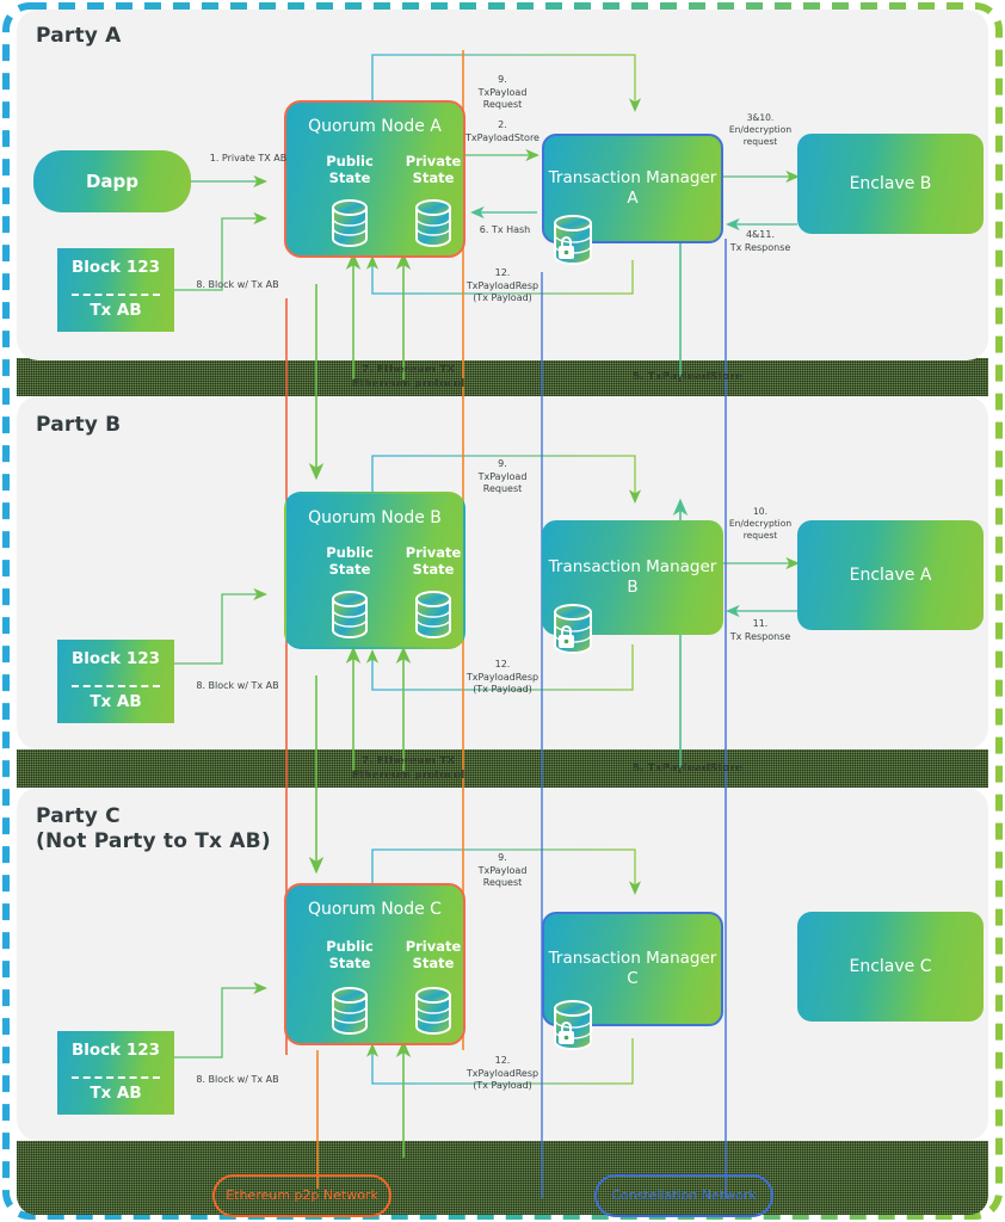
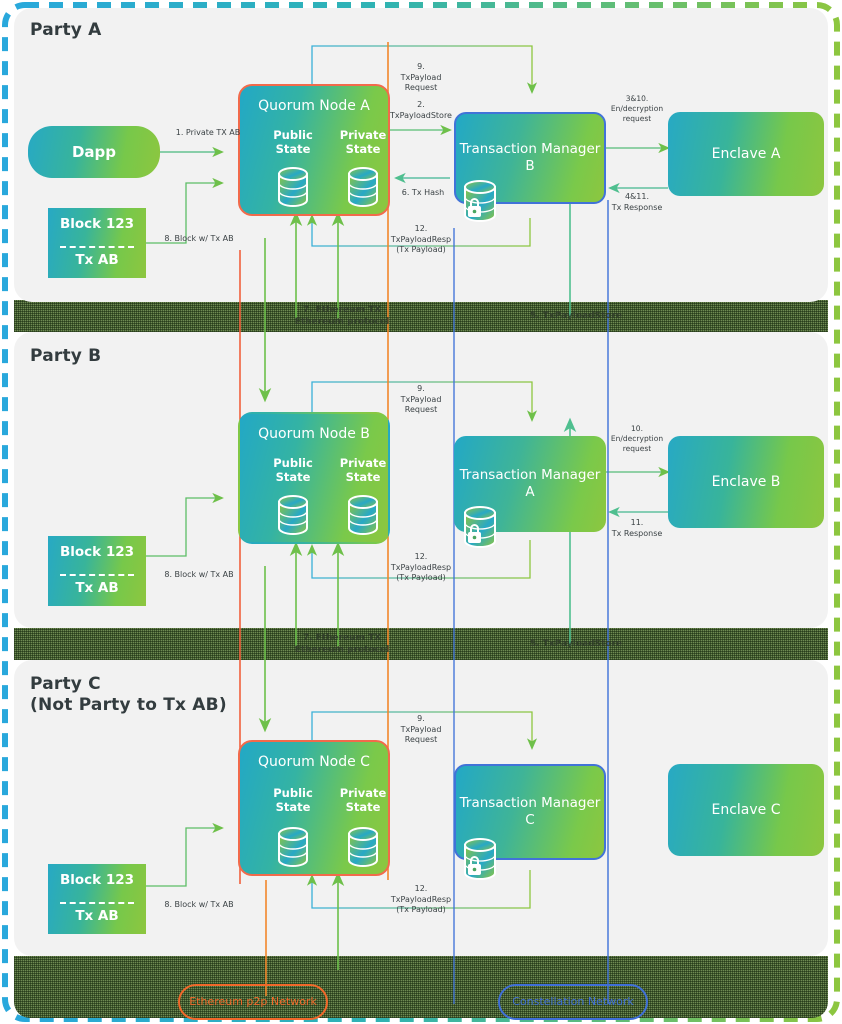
  Party A
  Party B
  Party C
  (Not Party to Tx AB)
  Dapp
  Block 123
  Tx AB
  Quorum Node A
  Public State
  Private State
- Transaction Manager A
+ Transaction Manager B
- Enclave B
+ Enclave A
  1. Private TX AB
  8. Block w/ Tx AB
  9.
  TxPayload
  Request
  2.
  TxPayloadStore
  6. Tx Hash
  12.
  TxPayloadResp
  (Tx Payload)
  3&10.
  En/decryption
  request
  4&11.
  Tx Response
  Block 123
  Tx AB
  Quorum Node B
  Public State
  Private State
- Transaction Manager B
+ Transaction Manager A
- Enclave A
+ Enclave B
  8. Block w/ Tx AB
  9.
  TxPayload
  Request
  12.
  TxPayloadResp
  (Tx Payload)
  10.
  En/decryption
  request
  11.
  Tx Response
  Block 123
  Tx AB
  Quorum Node C
  Public State
  Private State
  Transaction Manager C
  Enclave C
  8. Block w/ Tx AB
  9.
  TxPayload
  Request
  12.
  TxPayloadResp
  (Tx Payload)
  7. Ethereum TX
  Ethereum protocol
  5. TxPayloadStore
  7. Ethereum TX
  Ethereum protocol
  5. TxPayloadStore
  Ethereum p2p Network
  Constellation Network
